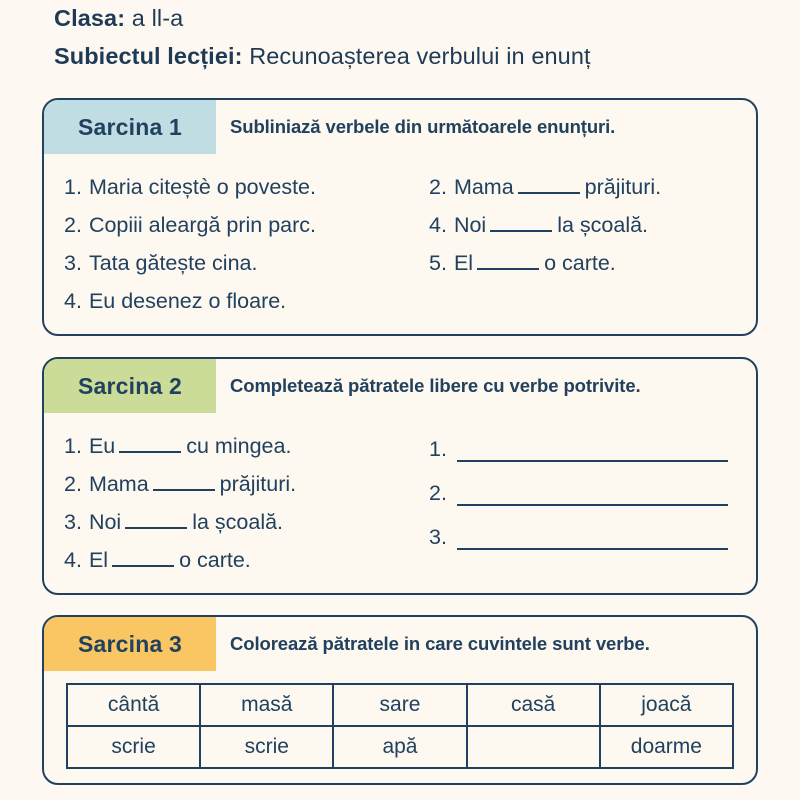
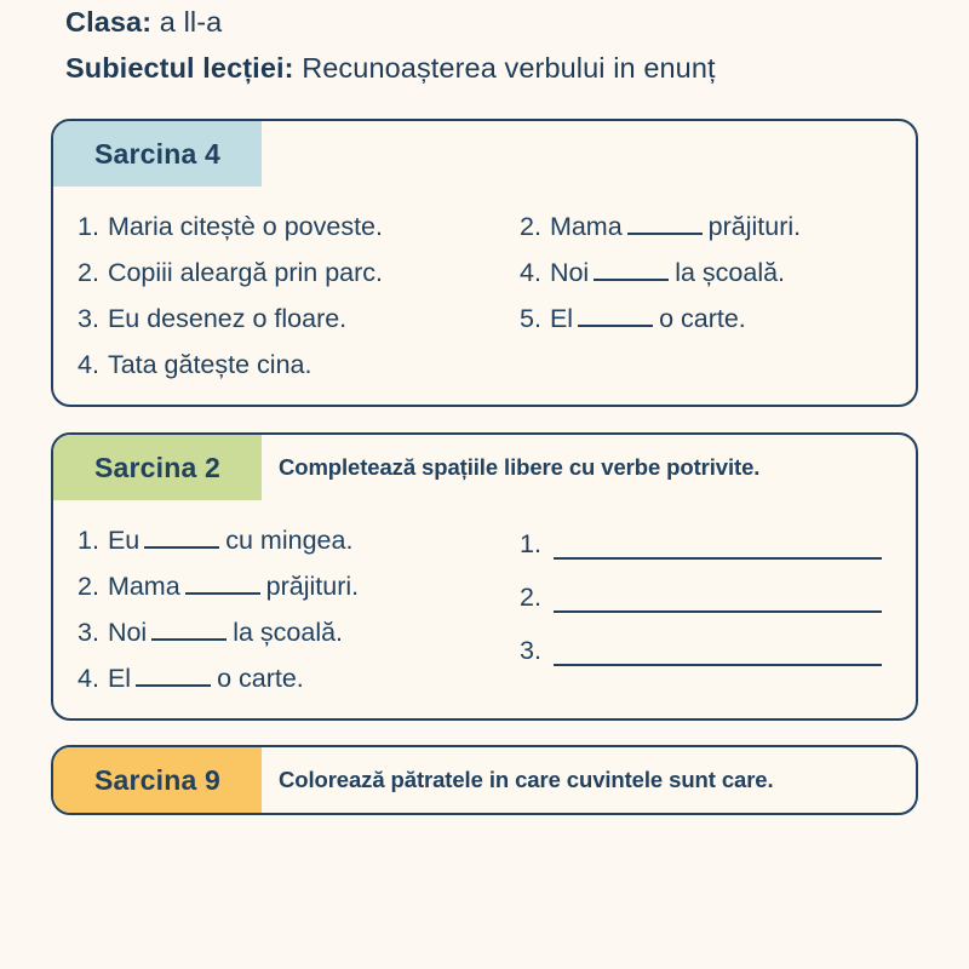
  Clasa: a ll-a
  Subiectul lecției: Recunoașterea verbului in enunț
- Sarcina 1
+ Sarcina 4
- Subliniază verbele din următoarele enunțuri.
  1.
  Maria citeștè o poveste.
  2.
  Copiii aleargă prin parc.
  3.
- Tata gătește cina.
+ Eu desenez o floare.
  4.
- Eu desenez o floare.
+ Tata gătește cina.
  2.
  Mama
  prăjituri.
  4.
  Noi
  la școală.
  5.
  El
  o carte.
  Sarcina 2
- Completează pătratele libere cu verbe potrivite.
+ Completează spațiile libere cu verbe potrivite.
  1.
  Eu
  cu mingea.
  2.
  Mama
  prăjituri.
  3.
  Noi
  la școală.
  4.
  El
  o carte.
  1.
  2.
  3.
- Sarcina 3
+ Sarcina 9
- Colorează pătratele in care cuvintele sunt verbe.
+ Colorează pătratele in care cuvintele sunt care.
- cântă	masă	sare	casă	joacă
- scrie	scrie	apă		doarme
